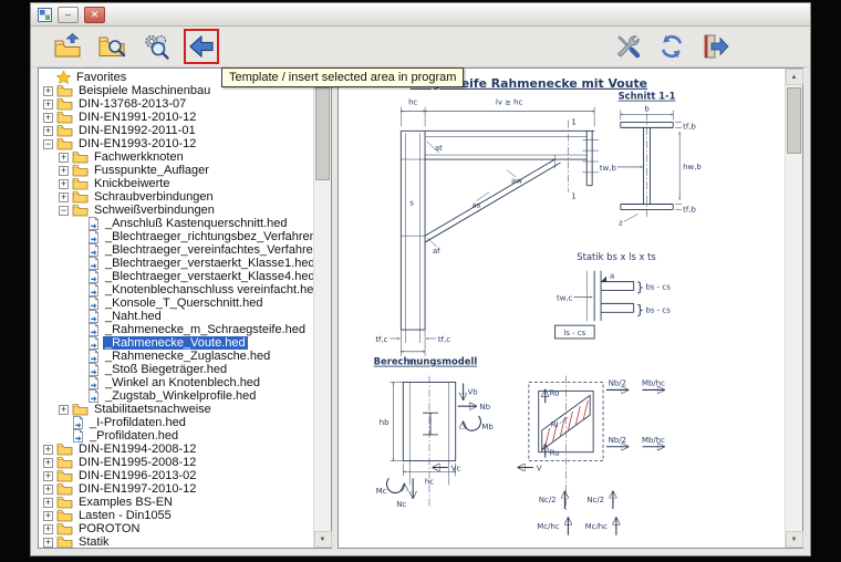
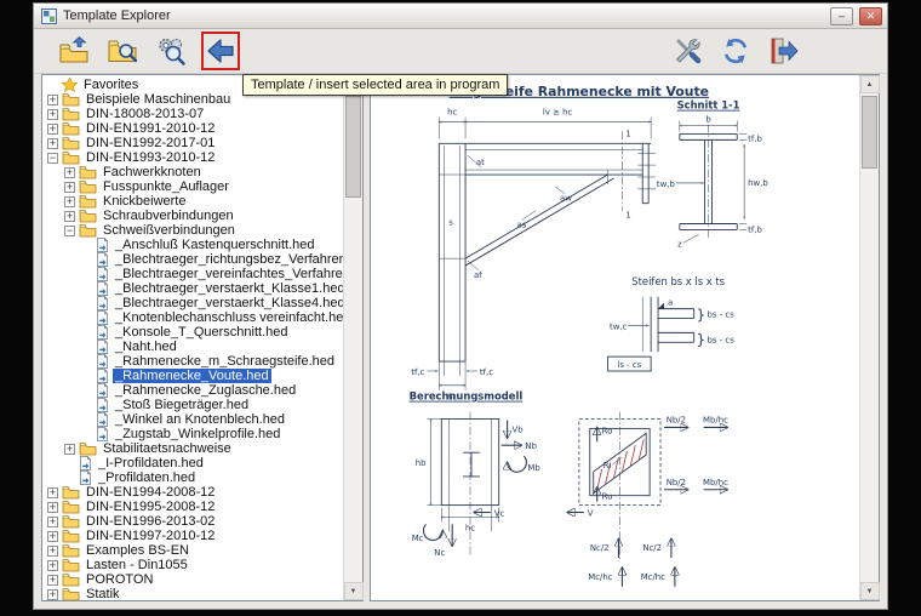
+ Template Explorer
  –
  ✕
  Template / insert selected area in program
  Favorites
  +
  Beispiele Maschinenbau
  +
- DIN-13768-2013-07
+ DIN-18008-2013-07
  +
  DIN-EN1991-2010-12
  +
- DIN-EN1992-2011-01
+ DIN-EN1992-2017-01
  −
  DIN-EN1993-2010-12
  +
  Fachwerkknoten
  +
  Fusspunkte_Auflager
  +
  Knickbeiwerte
  +
  Schraubverbindungen
  −
  Schweißverbindungen
  _Anschluß Kastenquerschnitt.hed
  _Blechtraeger_richtungsbez_Verfahre
  _Blechtraeger_vereinfachtes_Verfahre
  _Blechtraeger_verstaerkt_Klasse1.hed
  _Blechtraeger_verstaerkt_Klasse4.hed
  _Knotenblechanschluss vereinfacht.he
  _Konsole_T_Querschnitt.hed
  _Naht.hed
  _Rahmenecke_m_Schraegsteife.hed
  _Rahmenecke_Voute.hed
  _Rahmenecke_Zuglasche.hed
  _Stoß Biegeträger.hed
  _Winkel an Knotenblech.hed
  _Zugstab_Winkelprofile.hed
  +
  Stabilitaetsnachweise
  _I-Profildaten.hed
  _Profildaten.hed
  +
  DIN-EN1994-2008-12
  +
  DIN-EN1995-2008-12
  +
  DIN-EN1996-2013-02
  +
  DIN-EN1997-2010-12
  +
  Examples BS-EN
  +
  Lasten - Din1055
  +
  POROTON
  +
  Statik
  eife Rahmenecke mit Voute
  1
  1
  at
  as
  af
  aw
  s
  hc
  lv ≥ hc
  hc
  tf,c
  tf,c
  Schnitt 1-1
  b
  tf,b
  hw,b
  tf,b
  tw,b
  z
- Statik bs x ls x ts
+ Steifen bs x ls x ts
  a
  tw,c
  }
  }
  bs - cs
  bs - cs
  ls - cs
  Berechnungsmodell
  hb
  hc
  Vb
  Nb
  Mb
  Vc
  Mc
  Nc
  Ro
  Ri
  Ru
  V
  Nb/2
  Mb/hc
  Nb/2
  Mb/hc
  Nc/2
  Nc/2
  Mc/hc
  Mc/hc
